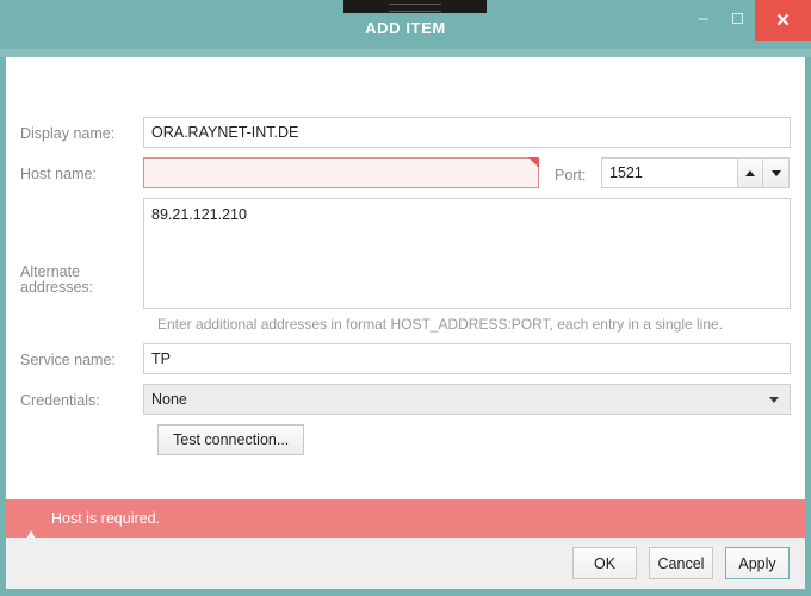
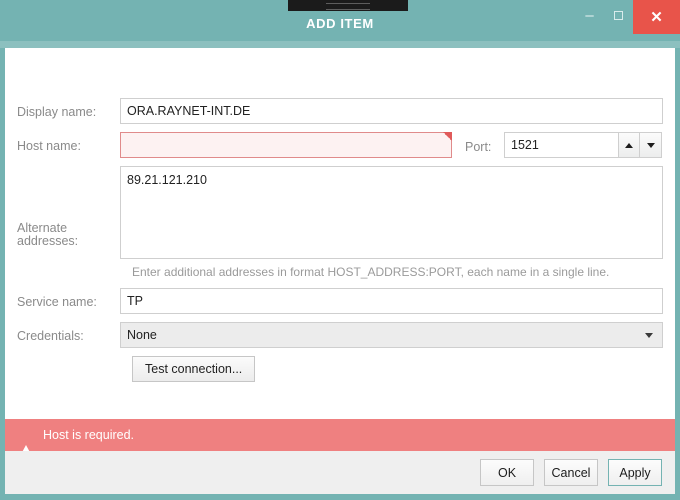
  ADD ITEM
  –
  ✕
  Display name:
  ORA.RAYNET-INT.DE
  Host name:
  Port:
  1521
  Alternate addresses:
  89.21.121.210
- Enter additional addresses in format HOST_ADDRESS:PORT, each entry in a single line.
+ Enter additional addresses in format HOST_ADDRESS:PORT, each name in a single line.
  Service name:
  TP
  Credentials:
  None
  Test connection...
  Host is required.
  OK
  Cancel
  Apply
